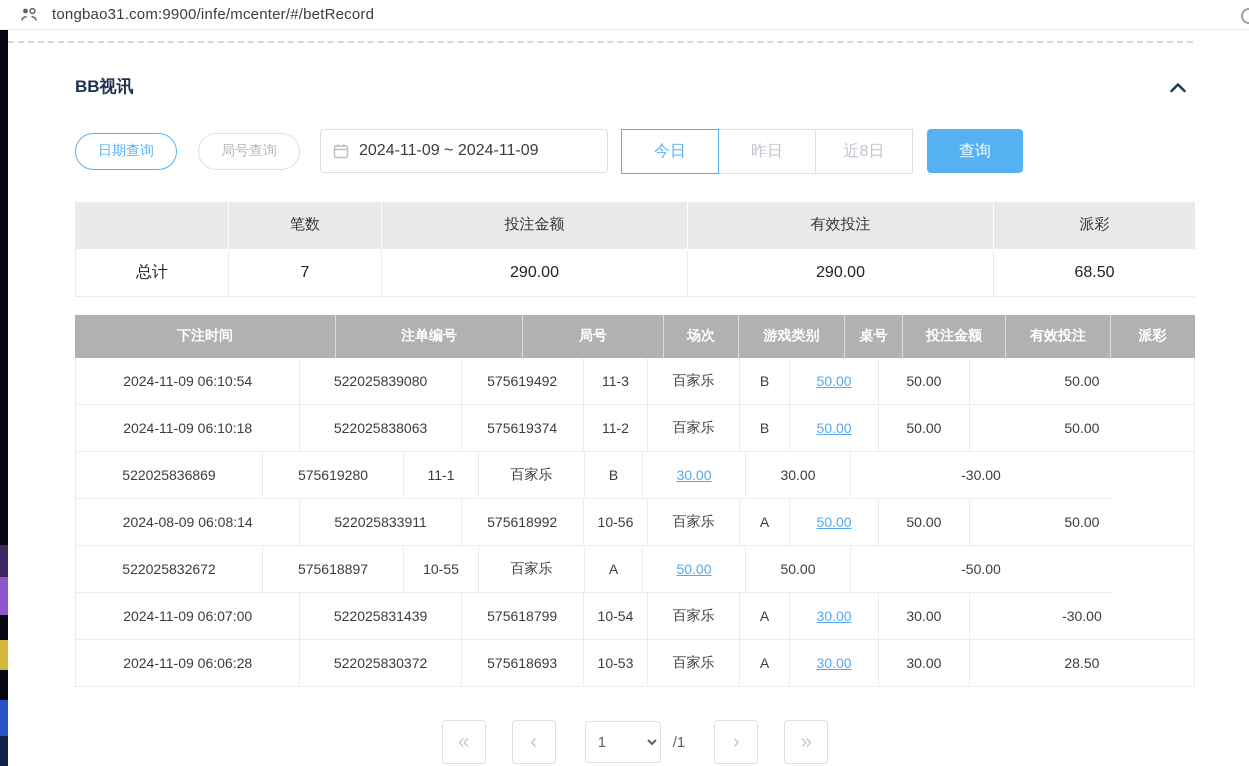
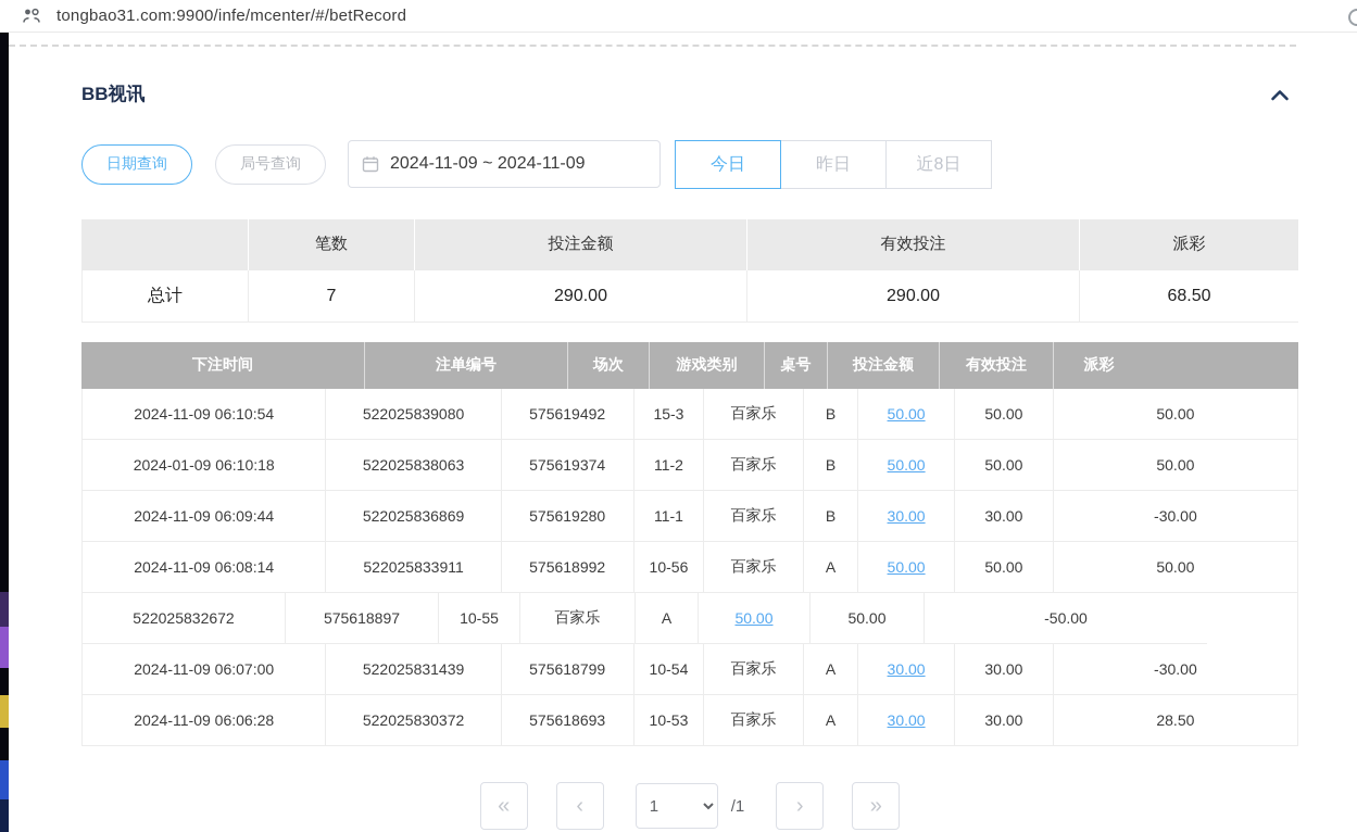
  tongbao31.com:9900/infe/mcenter/#/betRecord
  BB视讯
  日期查询
  局号查询
  2024-11-09 ~ 2024-11-09
  今日
  昨日
  近8日
- 查询
  笔数
  投注金额
  有效投注
  派彩
  总计
  7
  290.00
  290.00
  68.50
  下注时间
  注单编号
- 局号
  场次
  游戏类别
  桌号
  投注金额
  有效投注
  派彩
  2024-11-09 06:10:54
  522025839080
  575619492
- 11-3
+ 15-3
  百家乐
  B
  50.00
  50.00
  50.00
- 2024-11-09 06:10:18
+ 2024-01-09 06:10:18
  522025838063
  575619374
  11-2
  百家乐
  B
  50.00
  50.00
  50.00
+ 2024-11-09 06:09:44
  522025836869
  575619280
  11-1
  百家乐
  B
  30.00
  30.00
  -30.00
- 2024-08-09 06:08:14
+ 2024-11-09 06:08:14
  522025833911
  575618992
  10-56
  百家乐
  A
  50.00
  50.00
  50.00
  522025832672
  575618897
  10-55
  百家乐
  A
  50.00
  50.00
  -50.00
  2024-11-09 06:07:00
  522025831439
  575618799
  10-54
  百家乐
  A
  30.00
  30.00
  -30.00
  2024-11-09 06:06:28
  522025830372
  575618693
  10-53
  百家乐
  A
  30.00
  30.00
  28.50
  «
  ‹
  1
  /1
  ›
  »
